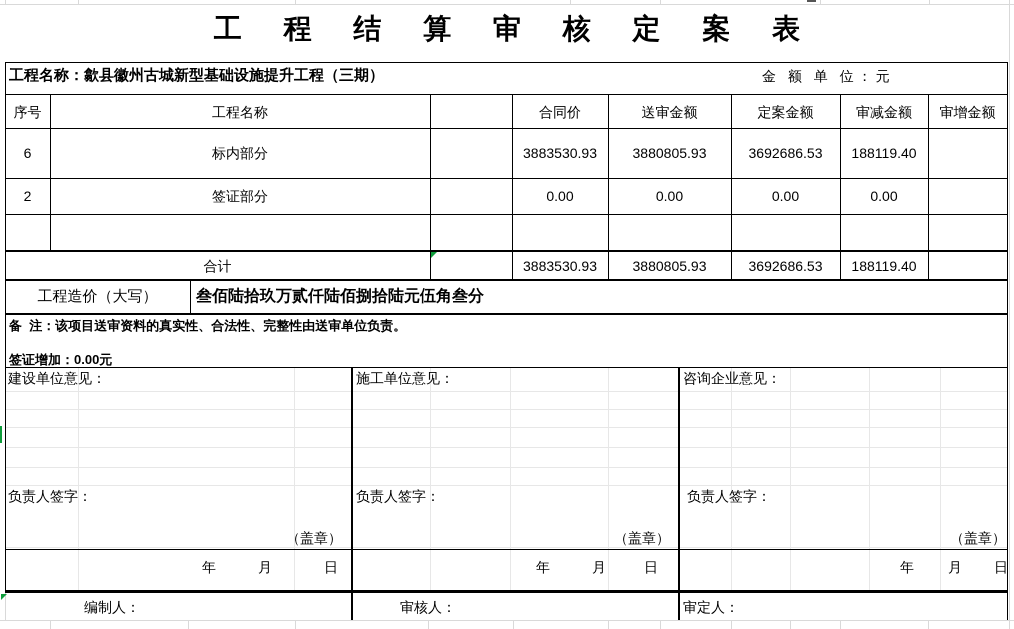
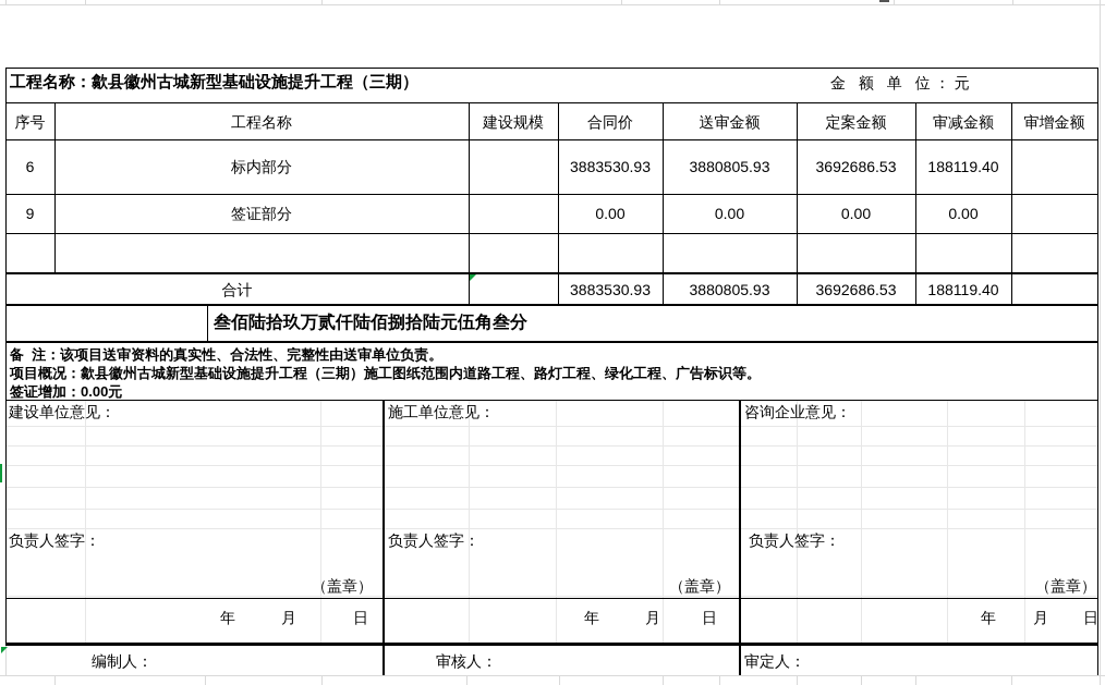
- 工 程 结 算 审 核 定 案 表
  工程名称：歙县徽州古城新型基础设施提升工程（三期）
  金 额 单 位：元
  序号
  工程名称
+ 建设规模
  合同价
  送审金额
  定案金额
  审减金额
  审增金额
  6
  标内部分
  3883530.93
  3880805.93
  3692686.53
  188119.40
- 2
+ 9
  签证部分
  0.00
  0.00
  0.00
  0.00
  合计
  3883530.93
  3880805.93
  3692686.53
  188119.40
- 工程造价（大写）
  叁佰陆拾玖万贰仟陆佰捌拾陆元伍角叁分
  备 注：该项目送审资料的真实性、合法性、完整性由送审单位负责。
+ 项目概况：歙县徽州古城新型基础设施提升工程（三期）施工图纸范围内道路工程、路灯工程、绿化工程、广告标识等。
  签证增加：0.00元
  建设单位意见：
  施工单位意见：
  咨询企业意见：
  负责人签字：
  负责人签字：
  负责人签字：
  （盖章）
  （盖章）
  （盖章）
  年
  月
  日
  年
  月
  日
  年
  月
  日
  编制人：
  审核人：
  审定人：
